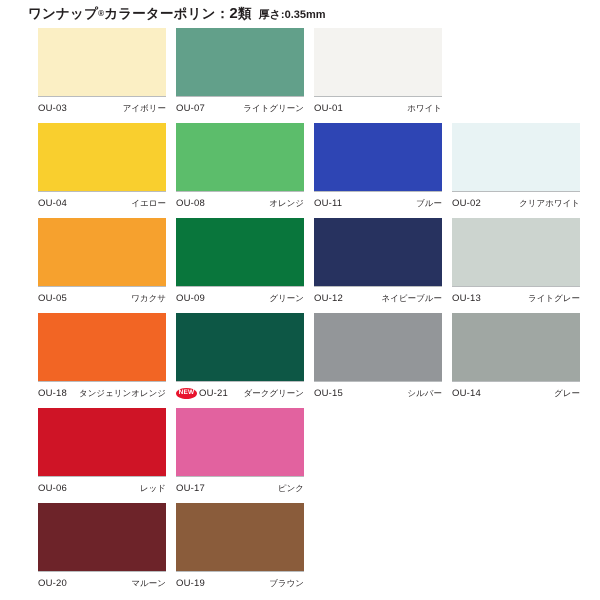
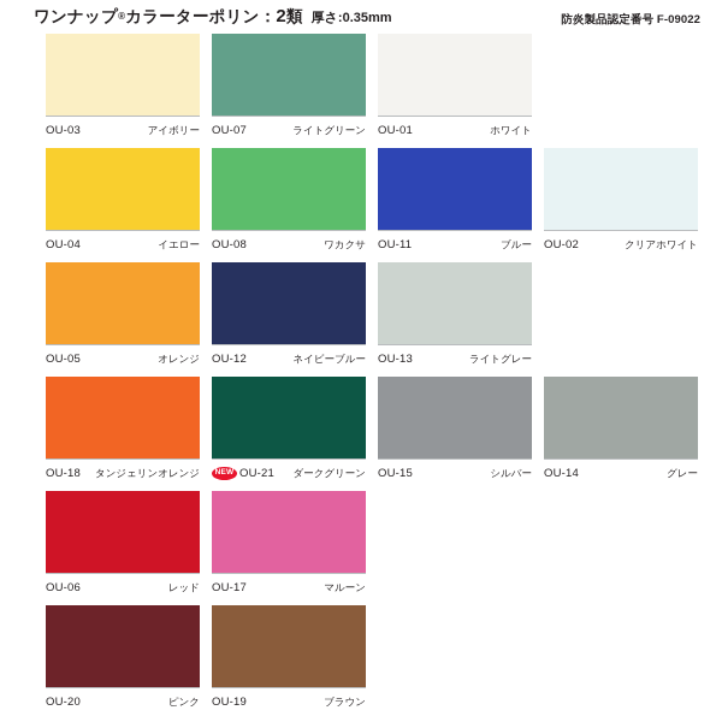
  ワンナップ®カラーターポリン：2類 厚さ:0.35mm
+ 防炎製品認定番号 F-09022
  OU-03
  アイボリー
  OU-07
  ライトグリーン
  OU-01
  ホワイト
  OU-04
  イエロー
  OU-08
- オレンジ
+ ワカクサ
  OU-11
  ブルー
  OU-02
  クリアホワイト
  OU-05
- ワカクサ
+ オレンジ
- OU-09
- グリーン
  OU-12
  ネイビーブルー
  OU-13
  ライトグレー
  OU-18
  タンジェリンオレンジ
  OU-21
  ダークグリーン
  OU-15
  シルバー
  OU-14
  グレー
  OU-06
  レッド
  OU-17
- ピンク
+ マルーン
  OU-20
- マルーン
+ ピンク
  OU-19
  ブラウン
